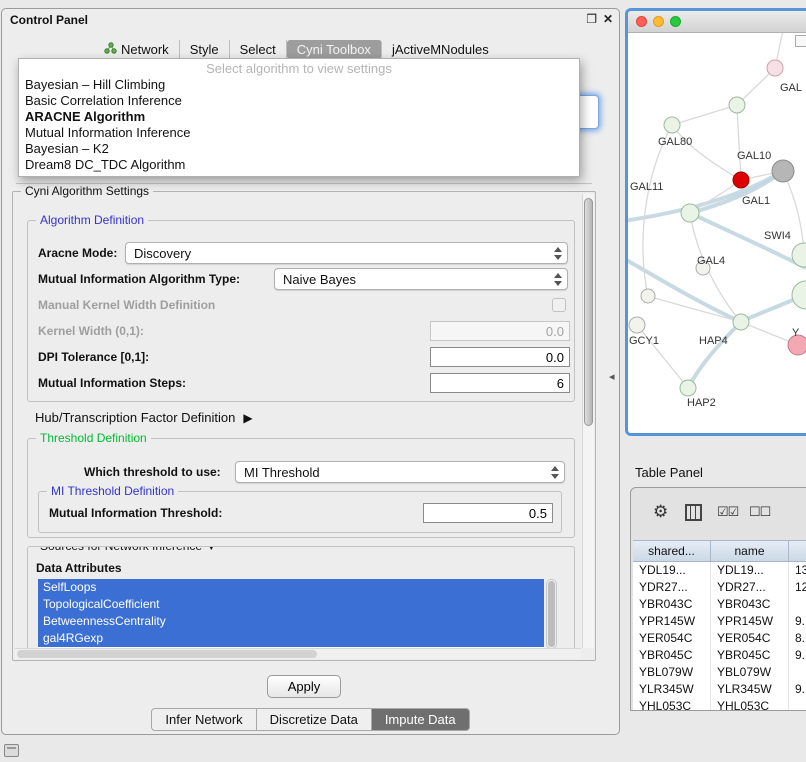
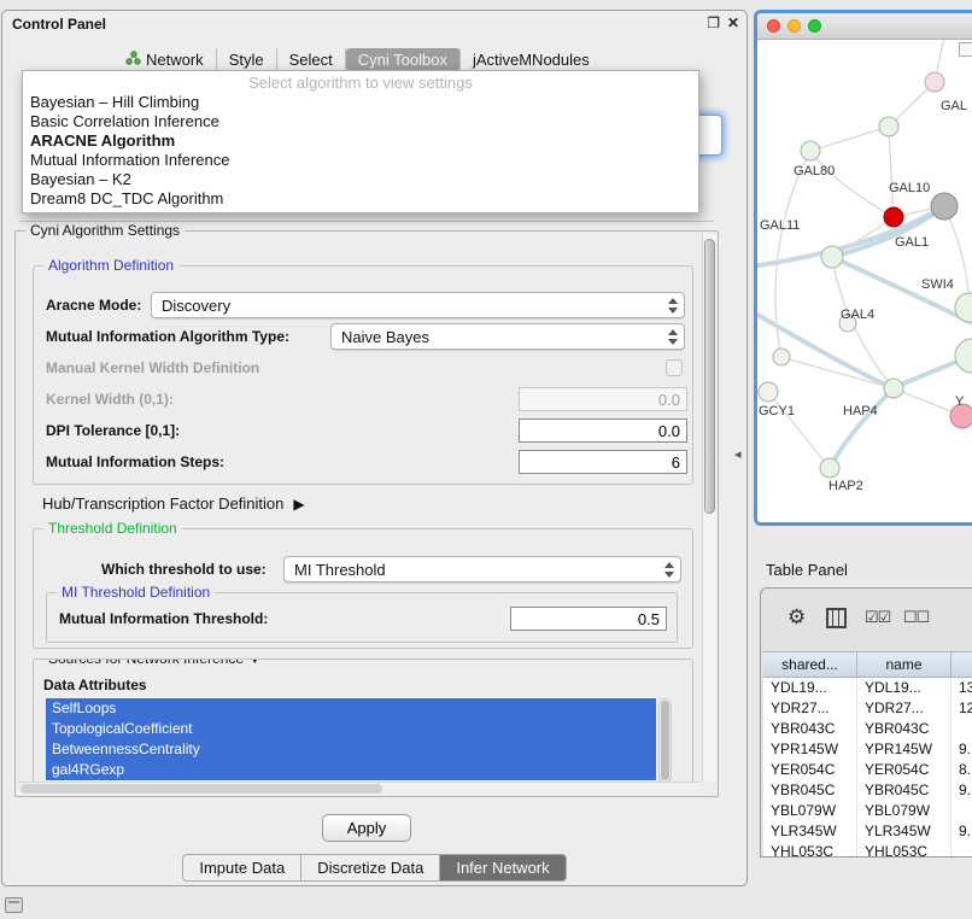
  Control Panel
  ❐
  ✕
  Network
  Style
  Select
  Cyni Toolbox
  jActiveMNodules
  Select algorithm to view settings
  Bayesian – Hill Climbing
  Basic Correlation Inference
  ARACNE Algorithm
  Mutual Information Inference
  Bayesian – K2
  Dream8 DC_TDC Algorithm
  Cyni Algorithm Settings
  Algorithm Definition
  Aracne Mode:
  Discovery
  Mutual Information Algorithm Type:
  Naive Bayes
  Manual Kernel Width Definition
  Kernel Width (0,1):
  0.0
  DPI Tolerance [0,1]:
  0.0
  Mutual Information Steps:
  6
  Hub/Transcription Factor Definition
  ▶
  Threshold Definition
  Which threshold to use:
  MI Threshold
  MI Threshold Definition
  Mutual Information Threshold:
  0.5
  Data Attributes
  SelfLoops
  TopologicalCoefficient
  BetweennessCentrality
  gal4RGexp
  Apply
- Infer Network
+ Impute Data
  Discretize Data
- Impute Data
+ Infer Network
  GAL
  GAL80
  GAL10
  GAL11
  GAL1
  SWI4
  GAL4
  GCY1
  HAP4
  HAP2
  Y
  Table Panel
  ⚙
  ☑☑
  ☐☐
  shared...
  name
  YDL19...
  YDL19...
  13
  YDR27...
  YDR27...
  12
  YBR043C
  YBR043C
  YPR145W
  YPR145W
  9.
  YER054C
  YER054C
  8.
  YBR045C
  YBR045C
  9.
  YBL079W
  YBL079W
  YLR345W
  YLR345W
  9.
  YHL053C
  YHL053C
  ◂
